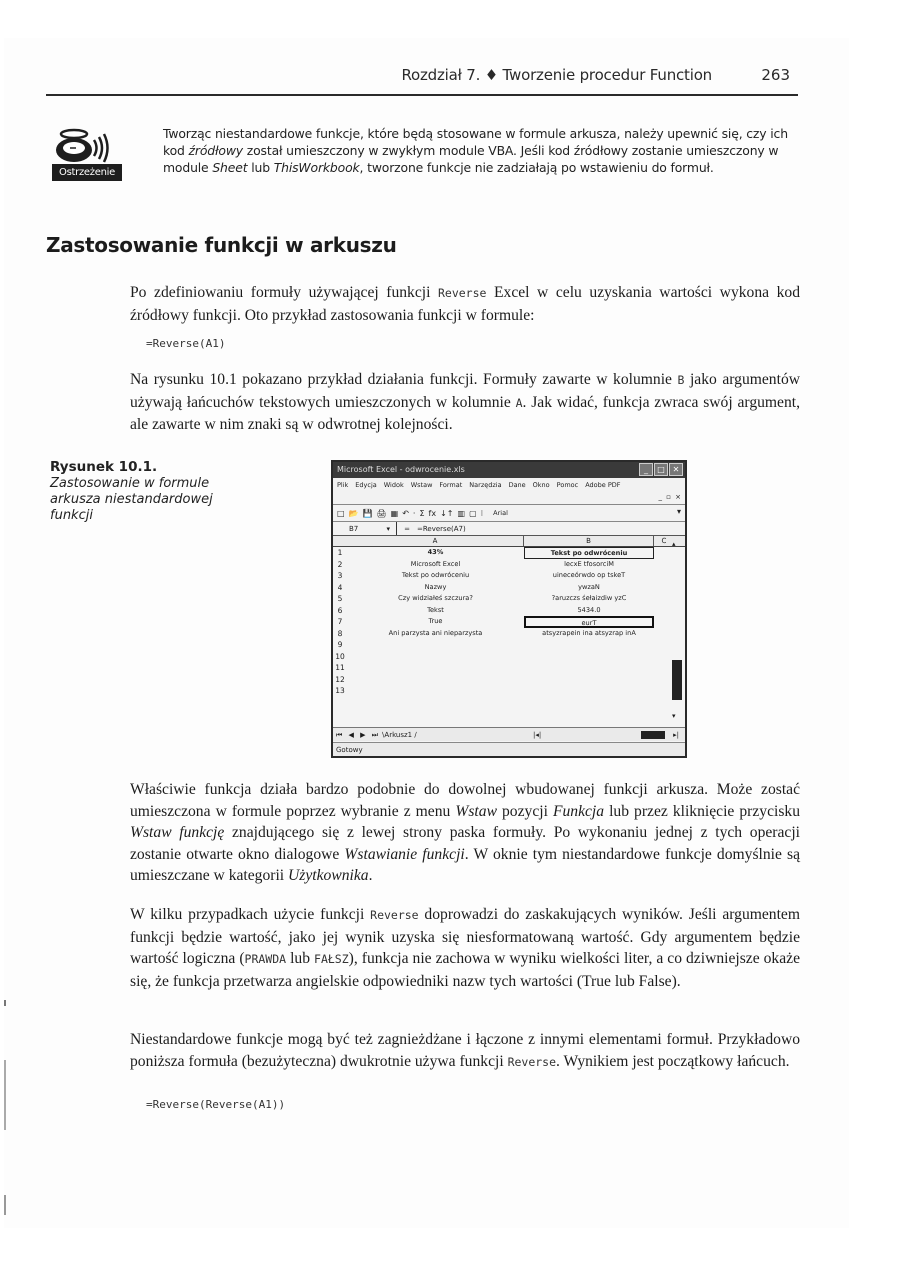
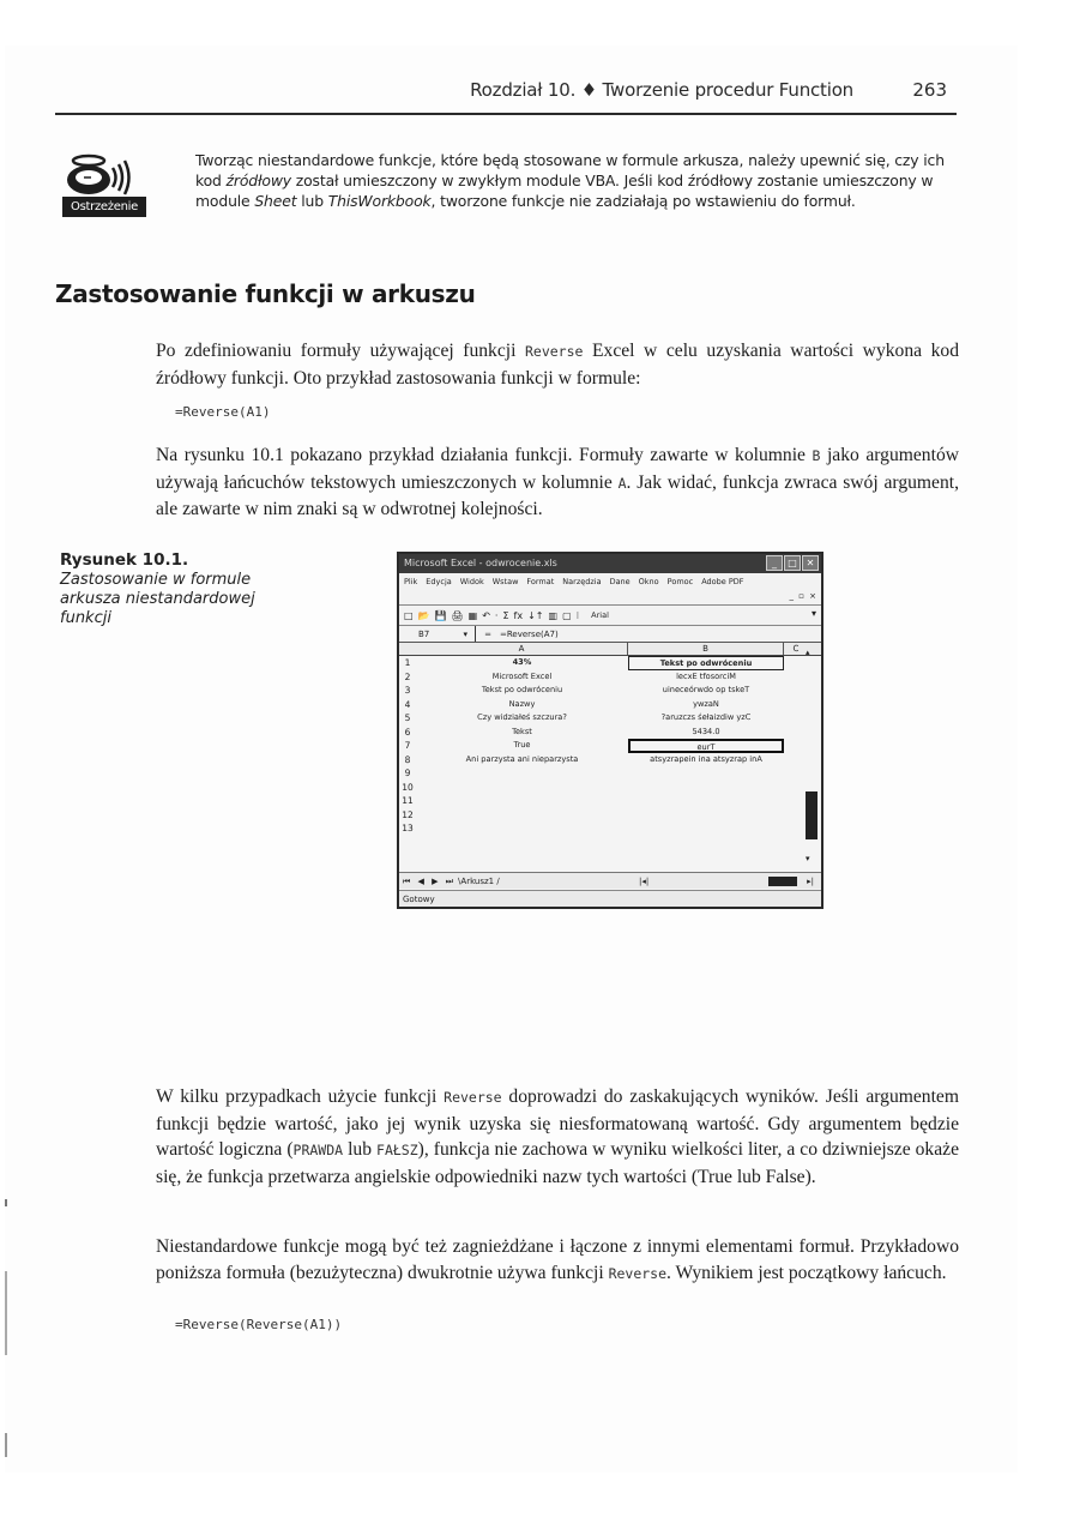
- Rozdział 7. ♦ Tworzenie procedur Function
+ Rozdział 10. ♦ Tworzenie procedur Function
  263
  Ostrzeżenie
  Tworząc niestandardowe funkcje, które będą stosowane w formule arkusza, należy upewnić się, czy ich kod źródłowy został umieszczony w zwykłym module VBA. Jeśli kod źródłowy zostanie umieszczony w module Sheet lub ThisWorkbook, tworzone funkcje nie zadziałają po wstawieniu do formuł.
  Zastosowanie funkcji w arkuszu
  Po zdefiniowaniu formuły używającej funkcji Reverse Excel w celu uzyskania wartości wykona kod źródłowy funkcji. Oto przykład zastosowania funkcji w formule:
  =Reverse(A1)
  Na rysunku 10.1 pokazano przykład działania funkcji. Formuły zawarte w kolumnie B jako argumentów używają łańcuchów tekstowych umieszczonych w kolumnie A. Jak widać, funkcja zwraca swój argument, ale zawarte w nim znaki są w odwrotnej kolejności.
  Rysunek 10.1.
  Zastosowanie w formule arkusza niestandardowej funkcji
  Microsoft Excel - odwrocenie.xls
  _
  □
  ✕
  Plik
  Edycja
  Widok
  Wstaw
  Format
  Narzędzia
  Dane
  Okno
  Pomoc
  Adobe PDF
  _ ▫ ×
  □
  📂
  💾
  🖨
  ▦
  ↶
  ·
  Σ
  fx
  ↓↑
  ▥
  ▢
  ⁝
  Arial
  ▾
  B7
  ▾
  =
  =Reverse(A7)
  A
  B
  C
  1
  43%
  Tekst po odwróceniu
  2
  Microsoft Excel
  lecxE tfosorciM
  3
  Tekst po odwróceniu
  uineceórwdo op tskeT
  4
  Nazwy
  ywzaN
  5
  Czy widziałeś szczura?
  ?aruzczs śełaizdiw yzC
  6
  Tekst
  5434.0
  7
  True
  eurT
  8
  Ani parzysta ani nieparzysta
  atsyzrapein ina atsyzrap inA
  9
  10
  11
  12
  13
  ▴
  ▾
  ⏮ ◀ ▶ ⏭
  \Arkusz1 /
  |◂|
  ▸|
  Gotowy
- Właściwie funkcja działa bardzo podobnie do dowolnej wbudowanej funkcji arkusza. Może zostać umieszczona w formule poprzez wybranie z menu Wstaw pozycji Funkcja lub przez kliknięcie przycisku Wstaw funkcję znajdującego się z lewej strony paska formuły. Po wykonaniu jednej z tych operacji zostanie otwarte okno dialogowe Wstawianie funkcji. W oknie tym niestandardowe funkcje domyślnie są umieszczane w kategorii Użytkownika.
  W kilku przypadkach użycie funkcji Reverse doprowadzi do zaskakujących wyników. Jeśli argumentem funkcji będzie wartość, jako jej wynik uzyska się niesformatowaną wartość. Gdy argumentem będzie wartość logiczna (PRAWDA lub FAŁSZ), funkcja nie zachowa w wyniku wielkości liter, a co dziwniejsze okaże się, że funkcja przetwarza angielskie odpowiedniki nazw tych wartości (True lub False).
  Niestandardowe funkcje mogą być też zagnieżdżane i łączone z innymi elementami formuł. Przykładowo poniższa formuła (bezużyteczna) dwukrotnie używa funkcji Reverse. Wynikiem jest początkowy łańcuch.
  =Reverse(Reverse(A1))
